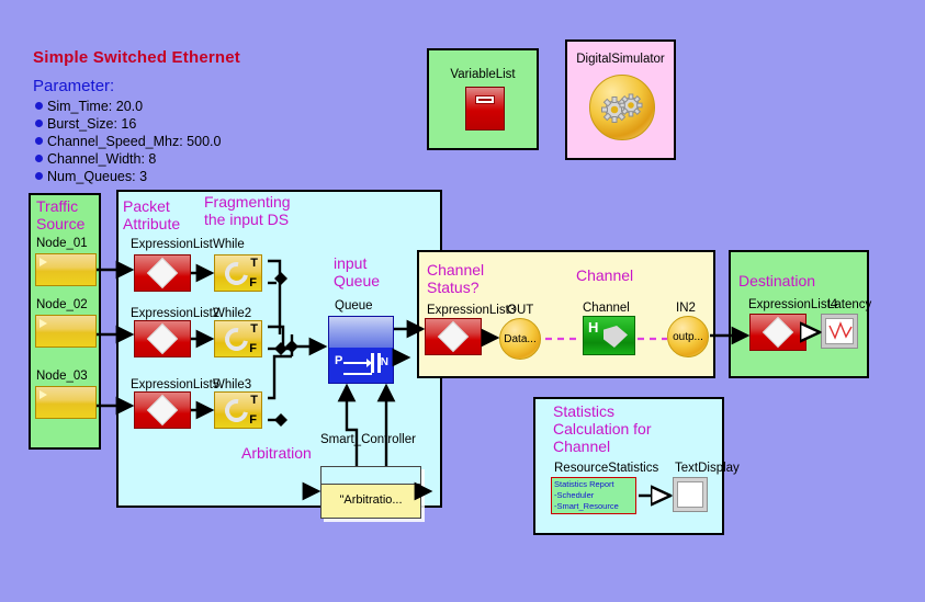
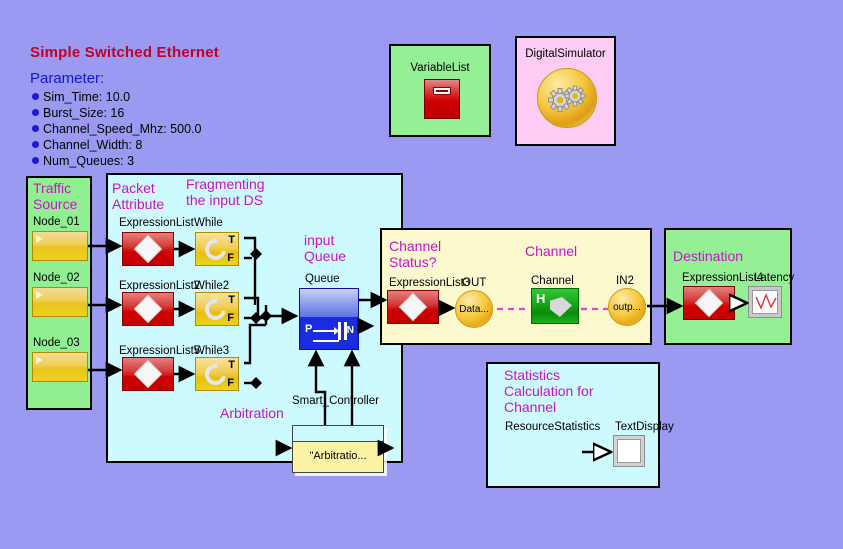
  Simple Switched Ethernet
  Parameter:
- Sim_Time: 20.0
+ Sim_Time: 10.0
  Burst_Size: 16
  Channel_Speed_Mhz: 500.0
  Channel_Width: 8
  Num_Queues: 3
  VariableList
  DigitalSimulator
  Traffic
  Source
  Node_01
  Node_02
  Node_03
  Packet
  Attribute
  Fragmenting
  the input DS
  ExpressionList
  ExpressionList2
  ExpressionList5
  While
  T
  F
  While2
  T
  F
  While3
  T
  F
  input
  Queue
  Queue
  P
  N
  Arbitration
  SmartConroller
  "Arbitratio...
  Channel
  Status?
  Channel
  ExpressionList3
  OUT
  Data...
  Channel
  H
  IN2
  outp...
  Destination
  ExpressionList4
  Latency
  Statistics
  Calculation for
  Channel
  ResourceStatistics
- Statistics Report
- -Scheduler
- -Smart_Resource
  TextDisplay
